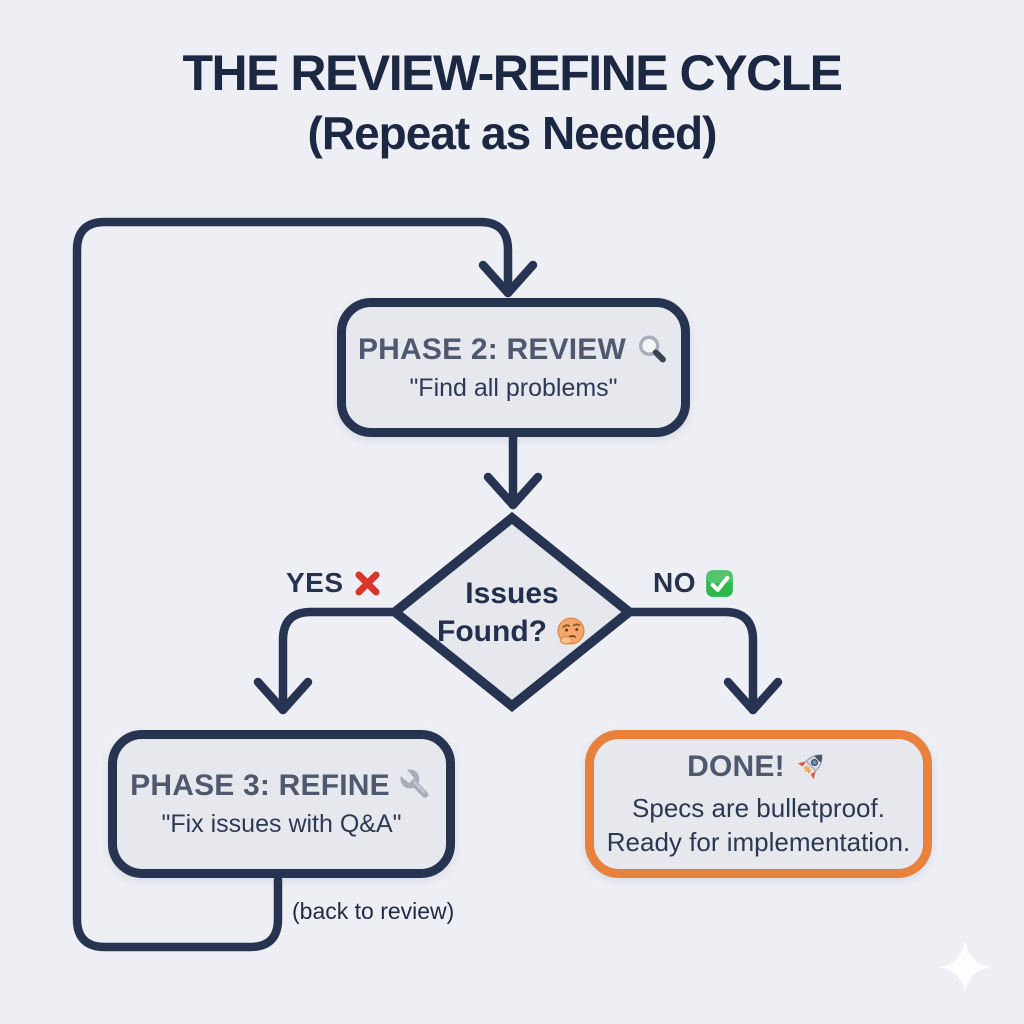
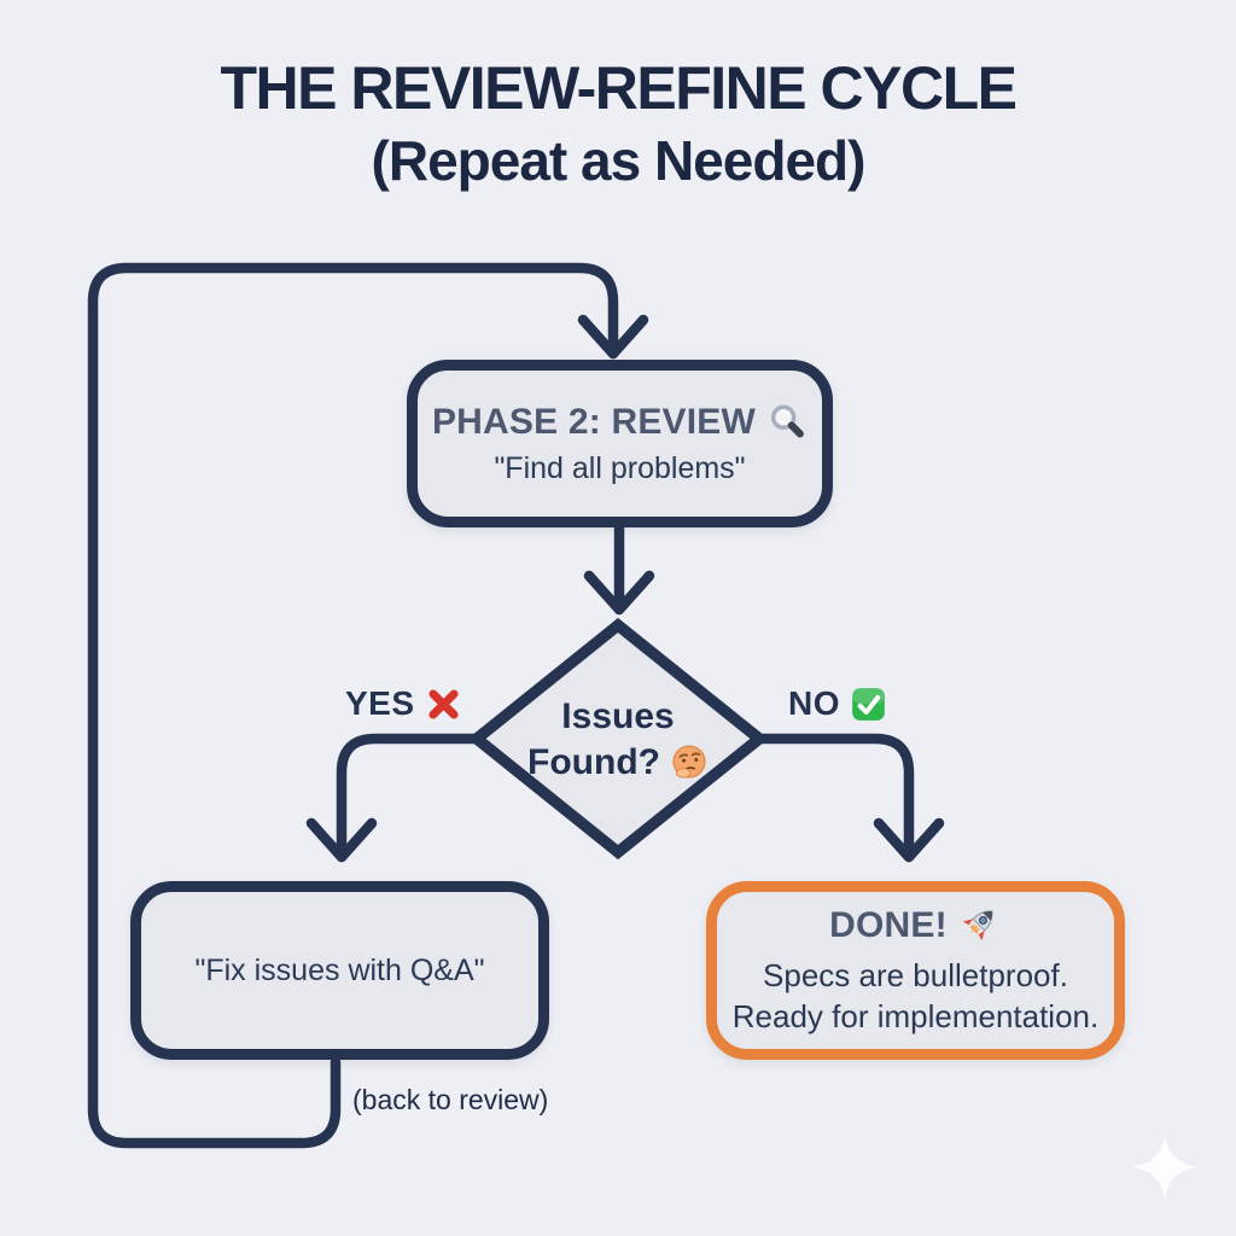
  THE REVIEW-REFINE CYCLE
  (Repeat as Needed)
  PHASE 2: REVIEW
  "Find all problems"
  Issues
  Found?
  YES
  NO
- PHASE 3: REFINE
  "Fix issues with Q&A"
  DONE!
  Specs are bulletproof.
  Ready for implementation.
  (back to review)
